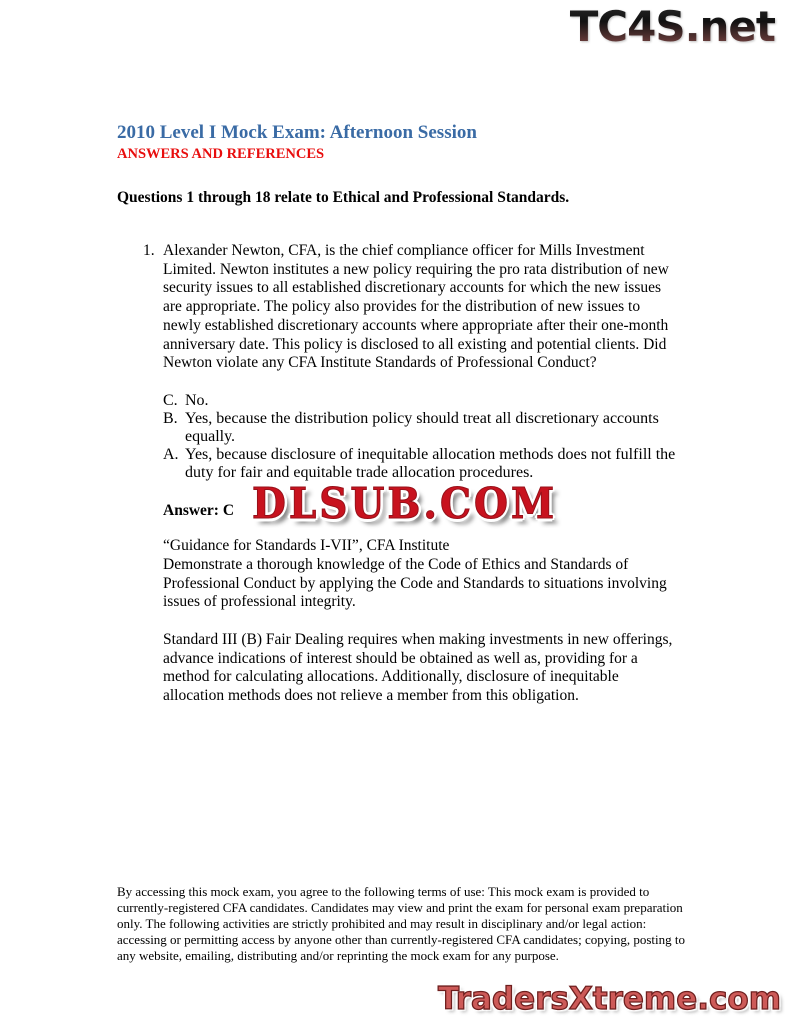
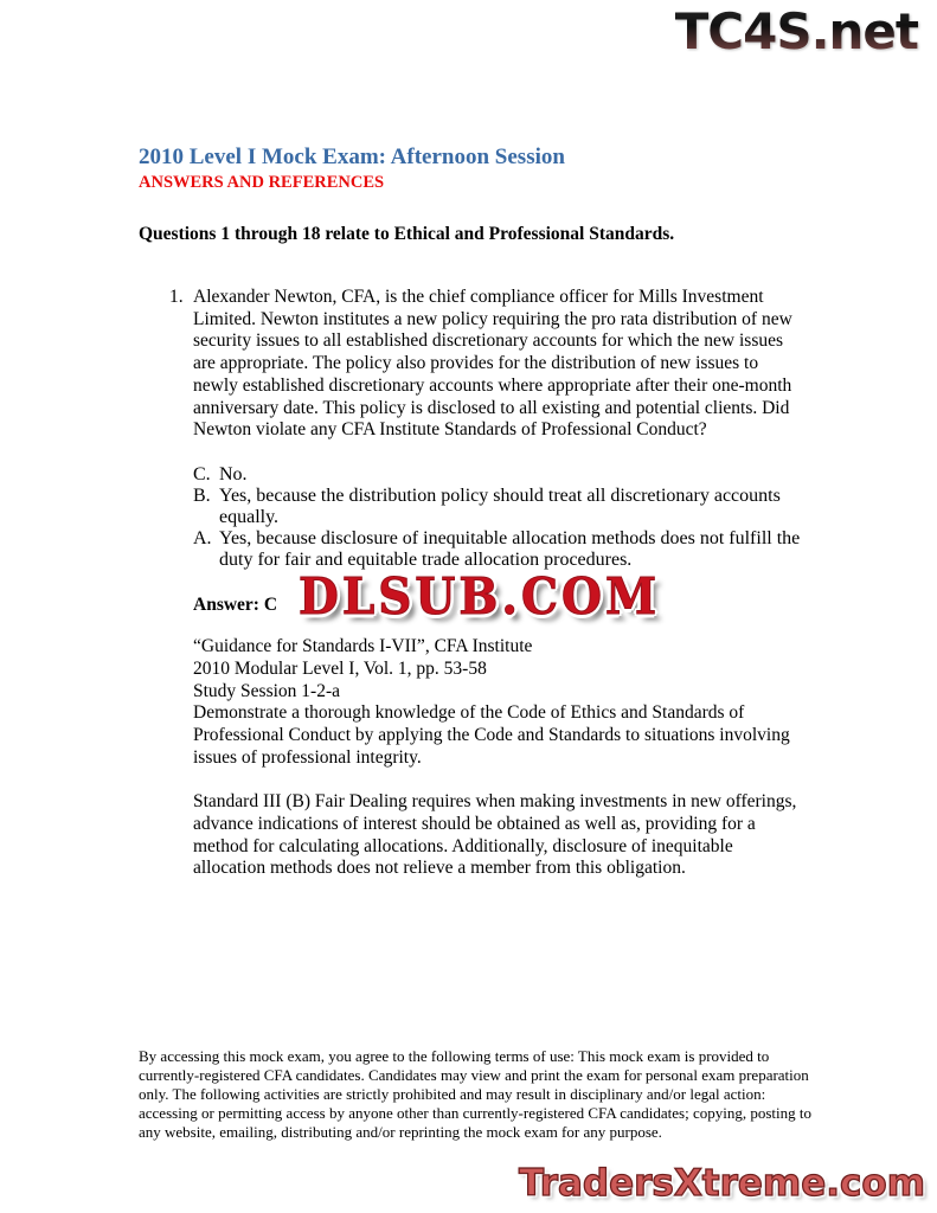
  TC4S.net
  2010 Level I Mock Exam: Afternoon Session
  ANSWERS AND REFERENCES
  Questions 1 through 18 relate to Ethical and Professional Standards.
  1.
  Alexander Newton, CFA, is the chief compliance officer for Mills Investment Limited. Newton institutes a new policy requiring the pro rata distribution of new security issues to all established discretionary accounts for which the new issues are appropriate. The policy also provides for the distribution of new issues to newly established discretionary accounts where appropriate after their one-month anniversary date. This policy is disclosed to all existing and potential clients. Did Newton violate any CFA Institute Standards of Professional Conduct?
  C.
  No.
  B.
  Yes, because the distribution policy should treat all discretionary accounts equally.
  A.
  Yes, because disclosure of inequitable allocation methods does not fulfill the duty for fair and equitable trade allocation procedures.
  Answer: C
  “Guidance for Standards I-VII”, CFA Institute
+ 2010 Modular Level I, Vol. 1, pp. 53-58
+ Study Session 1-2-a
  Demonstrate a thorough knowledge of the Code of Ethics and Standards of Professional Conduct by applying the Code and Standards to situations involving issues of professional integrity.
  Standard III (B) Fair Dealing requires when making investments in new offerings, advance indications of interest should be obtained as well as, providing for a method for calculating allocations. Additionally, disclosure of inequitable allocation methods does not relieve a member from this obligation.
  DLSUB.COM
  By accessing this mock exam, you agree to the following terms of use: This mock exam is provided to currently-registered CFA candidates. Candidates may view and print the exam for personal exam preparation only. The following activities are strictly prohibited and may result in disciplinary and/or legal action: accessing or permitting access by anyone other than currently-registered CFA candidates; copying, posting to any website, emailing, distributing and/or reprinting the mock exam for any purpose.
  TradersXtreme.com
